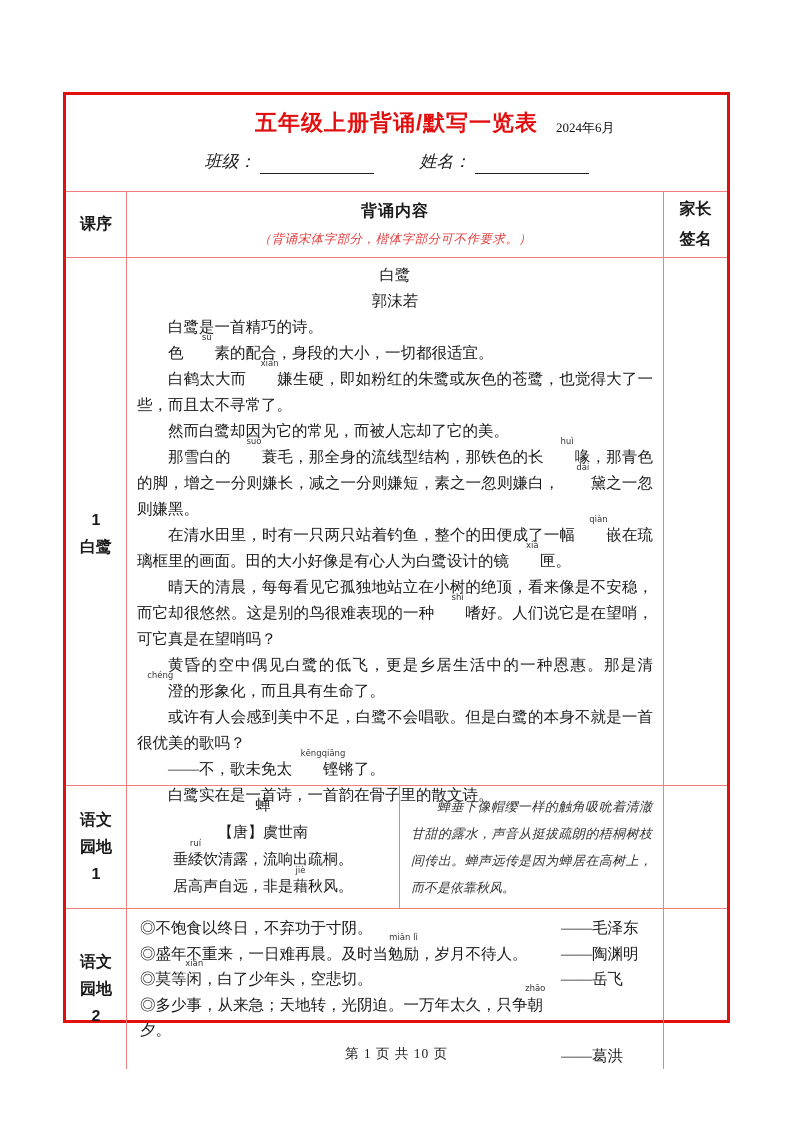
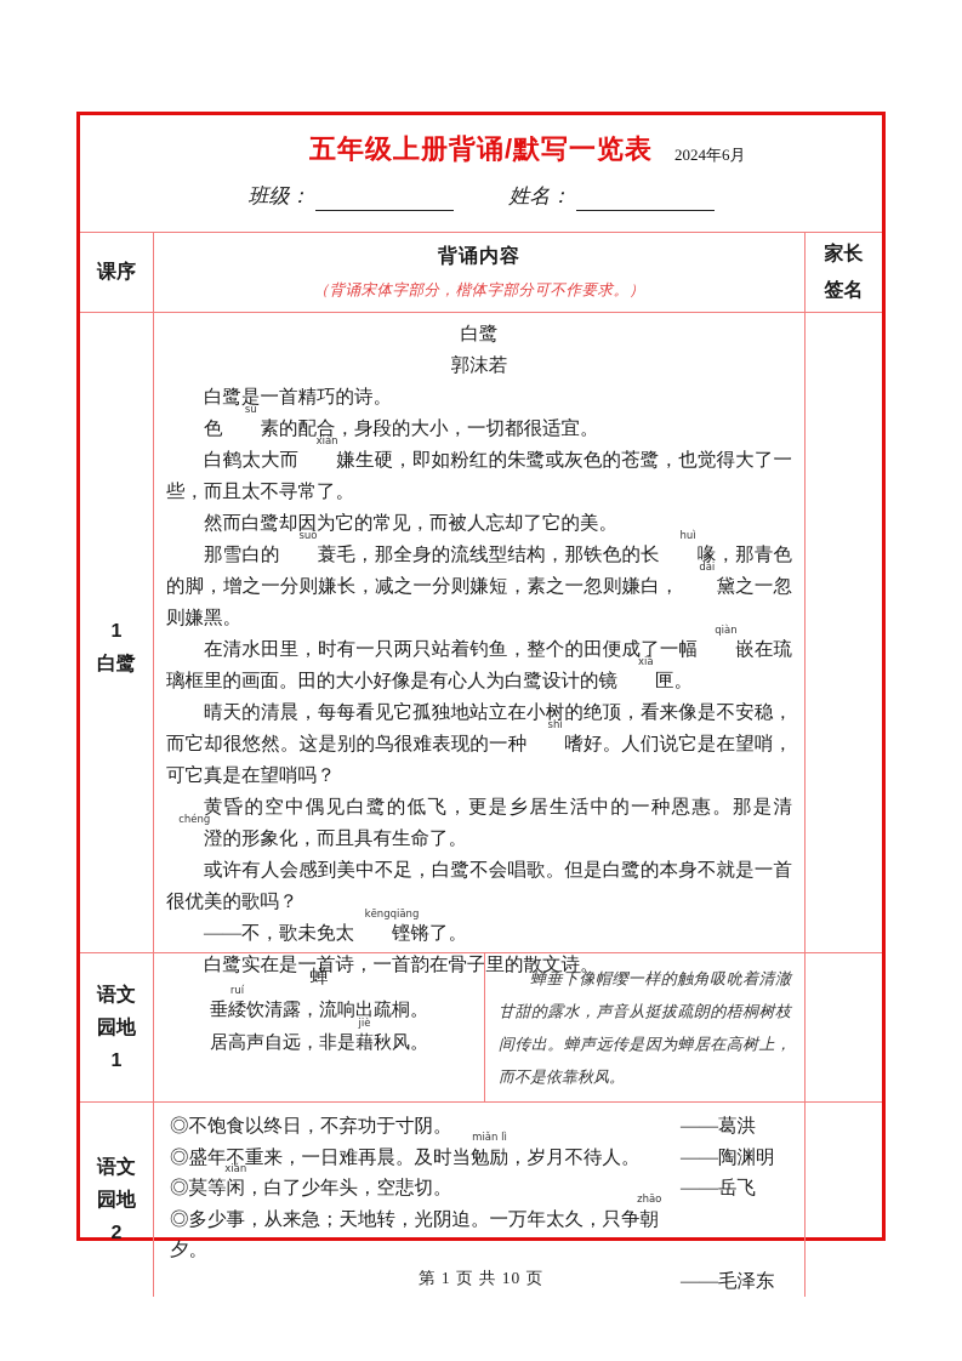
  五年级上册背诵/默写一览表
  2024年6月
  班级：
  姓名：
  课序
  背诵内容
  （背诵宋体字部分，楷体字部分可不作要求。）
  家长
  签名
  1
  白鹭
  白鹭
  郭沫若
  白鹭是一首精巧的诗。
  色 素
  sù
  的配合，身段的大小，一切都很适宜。
  白鹤太大而 嫌
  xián
  生硬，即如粉红的朱鹭或灰色的苍鹭，也觉得大了一些，而且太不寻常了。
  然而白鹭却因为它的常见，而被人忘却了它的美。
  那雪白的 蓑
  suō
  毛，那全身的流线型结构，那铁色的长 喙
  huì
  ，那青色的脚，增之一分则嫌长，减之一分则嫌短，素之一忽则嫌白， 黛
  dài
  之一忽则嫌黑。
  在清水田里，时有一只两只站着钓鱼，整个的田便成了一幅 嵌
  qiàn
  在琉璃框里的画面。田的大小好像是有心人为白鹭设计的镜 匣
  xiá
  。
  晴天的清晨，每每看见它孤独地站立在小树的绝顶，看来像是不安稳，而它却很悠然。这是别的鸟很难表现的一种 嗜
  shì
  好。人们说它是在望哨，可它真是在望哨吗？
  黄昏的空中偶见白鹭的低飞，更是乡居生活中的一种恩惠。那是清澄
  chéng
  的形象化，而且具有生命了。
  或许有人会感到美中不足，白鹭不会唱歌。但是白鹭的本身不就是一首很优美的歌吗？
  ——不，歌未免太 铿锵
  kēngqiāng
  了。
  白鹭实在是一首诗，一首韵在骨子里的散文诗。
  语文
  园地
  1
  蝉
- 【唐】虞世南
  垂緌
  ruí
  饮清露，流响出疏桐。
  居高声自远，非是藉
  jiè
  秋风。
  蝉垂下像帽缨一样的触角吸吮着清澈甘甜的露水，声音从挺拔疏朗的梧桐树枝间传出。蝉声远传是因为蝉居在高树上，而不是依靠秋风。
  语文
  园地
  2
  ◎不饱食以终日，不弃功于寸阴。
- ——毛泽东
+ ——葛洪
  ◎盛年不重来，一日难再晨。及时当勉励
  miǎn lì
  ，岁月不待人。
  ——陶渊明
  ◎莫等闲
  xián
  ，白了少年头，空悲切。
  ——岳飞
  ◎多少事，从来急；天地转，光阴迫。一万年太久，只争朝
  zhāo
  夕。
- ——葛洪
+ ——毛泽东
  第 1 页 共 10 页
